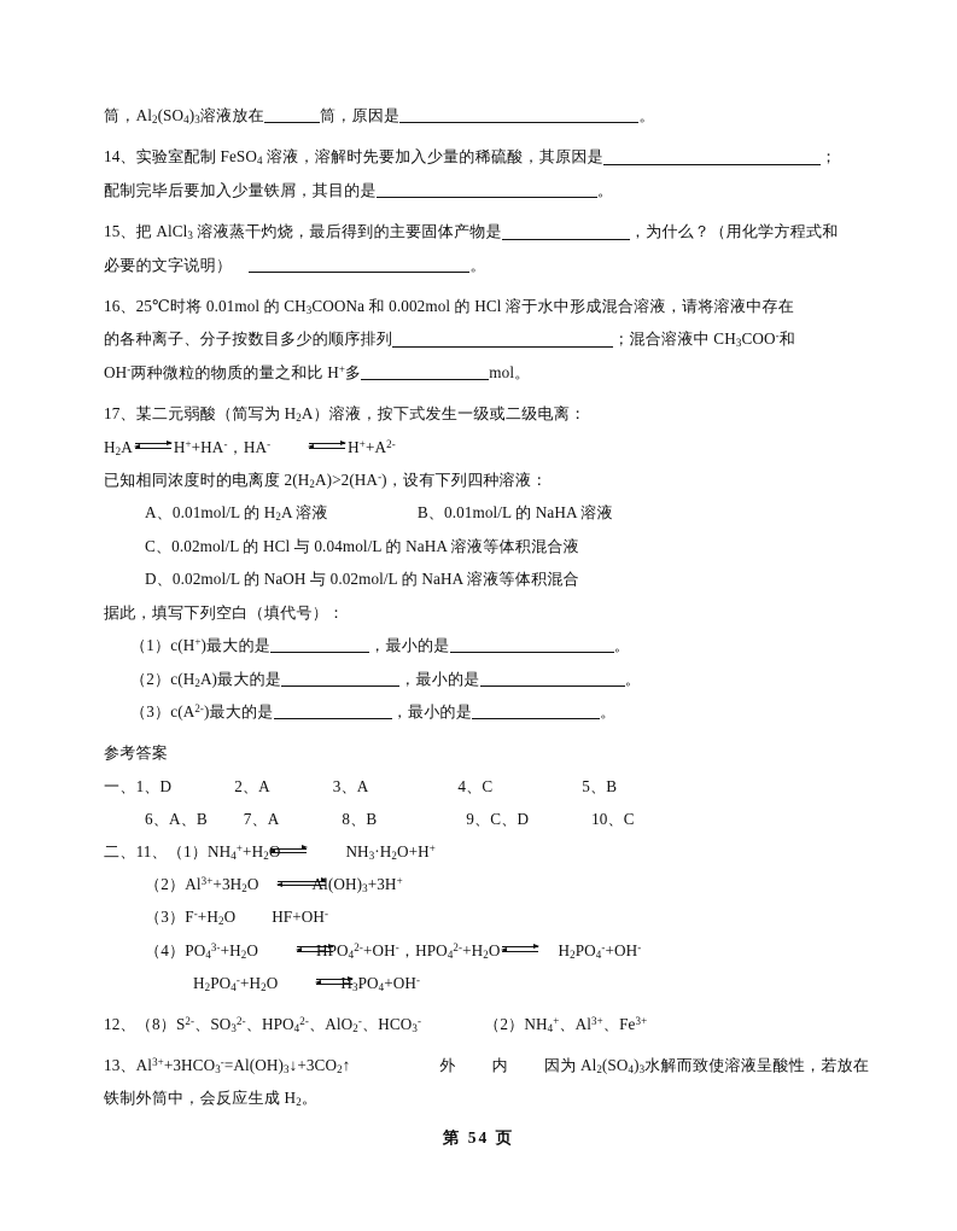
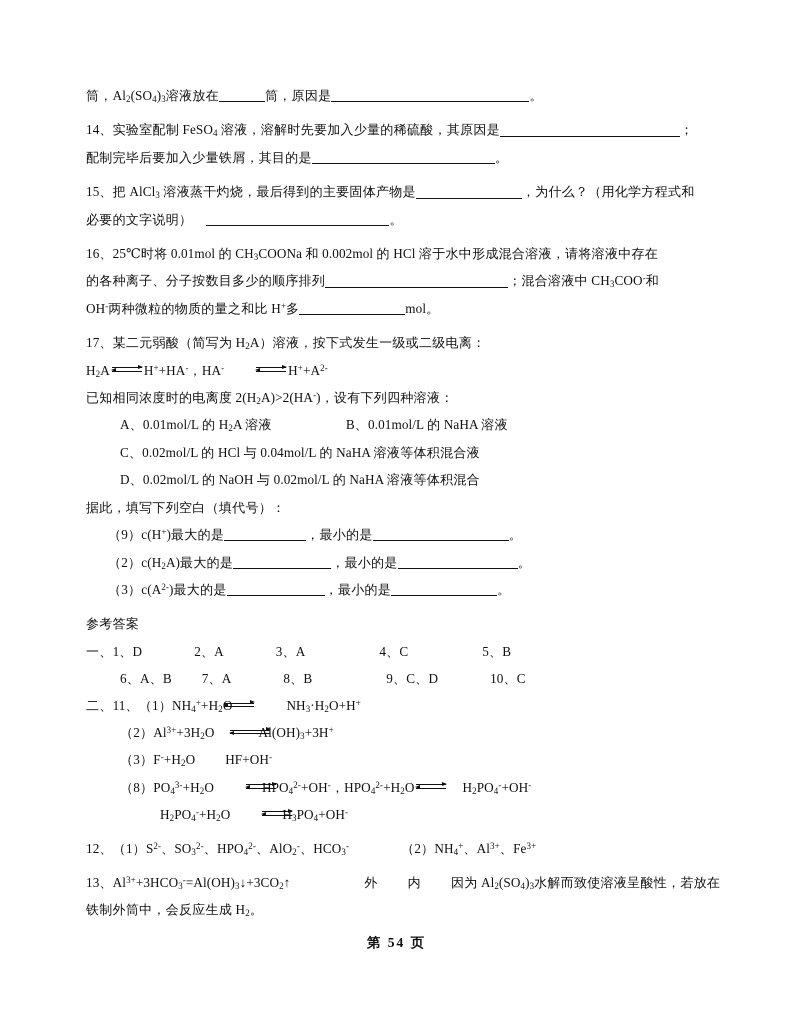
  筒，Al2(SO4)3溶液放在 筒，原因是 。
  14、实验室配制 FeSO4 溶液，溶解时先要加入少量的稀硫酸，其原因是 ；
  配制完毕后要加入少量铁屑，其目的是 。
  15、把 AlCl3 溶液蒸干灼烧，最后得到的主要固体产物是 ，为什么？（用化学方程式和
  必要的文字说明） 。
  16、25℃时将 0.01mol 的 CH3COONa 和 0.002mol 的 HCl 溶于水中形成混合溶液，请将溶液中存在
  的各种离子、分子按数目多少的顺序排列 ；混合溶液中 CH3COO-和
  OH-两种微粒的物质的量之和比 H+多 mol。
  17、某二元弱酸（简写为 H2A）溶液，按下式发生一级或二级电离：
  H2A H++HA-，HA- H++A2-
  已知相同浓度时的电离度 2(H2A)>2(HA-)，设有下列四种溶液：
  A、0.01mol/L 的 H2A 溶液 B、0.01mol/L 的 NaHA 溶液
  C、0.02mol/L 的 HCl 与 0.04mol/L 的 NaHA 溶液等体积混合液
  D、0.02mol/L 的 NaOH 与 0.02mol/L 的 NaHA 溶液等体积混合
  据此，填写下列空白（填代号）：
- （1）c(H+)最大的是 ，最小的是 。
+ （9）c(H+)最大的是 ，最小的是 。
  （2）c(H2A)最大的是 ，最小的是 。
  （3）c(A2-)最大的是 ，最小的是 。
  参考答案
  一、1、D 2、A 3、A 4、C 5、B
  6、A、B 7、A 8、B 9、C、D 10、C
  二、11、（1）NH4++H2O NH3·H2O+H+
  （2）Al3++3H2O Al(OH)3+3H+
  （3）F-+H2O HF+OH-
- （4）PO43-+H2O HPO42-+OH-，HPO42-+H2O H2PO4-+OH-
+ （8）PO43-+H2O HPO42-+OH-，HPO42-+H2O H2PO4-+OH-
  H2PO4-+H2O H3PO4+OH-
- 12、（8）S2-、SO32-、HPO42-、AlO2-、HCO3- （2）NH4+、Al3+、Fe3+
+ 12、（1）S2-、SO32-、HPO42-、AlO2-、HCO3- （2）NH4+、Al3+、Fe3+
  13、Al3++3HCO3-=Al(OH)3↓+3CO2↑ 外 内 因为 Al2(SO4)3水解而致使溶液呈酸性，若放在
  铁制外筒中，会反应生成 H2。
  第 54 页
